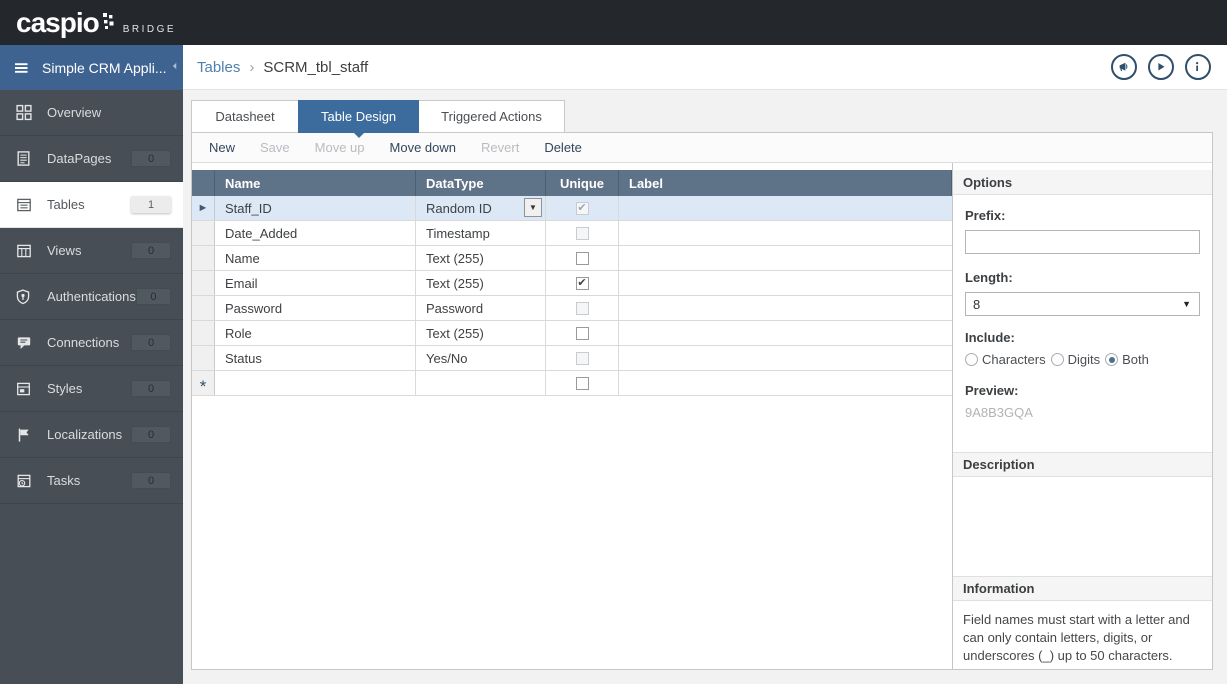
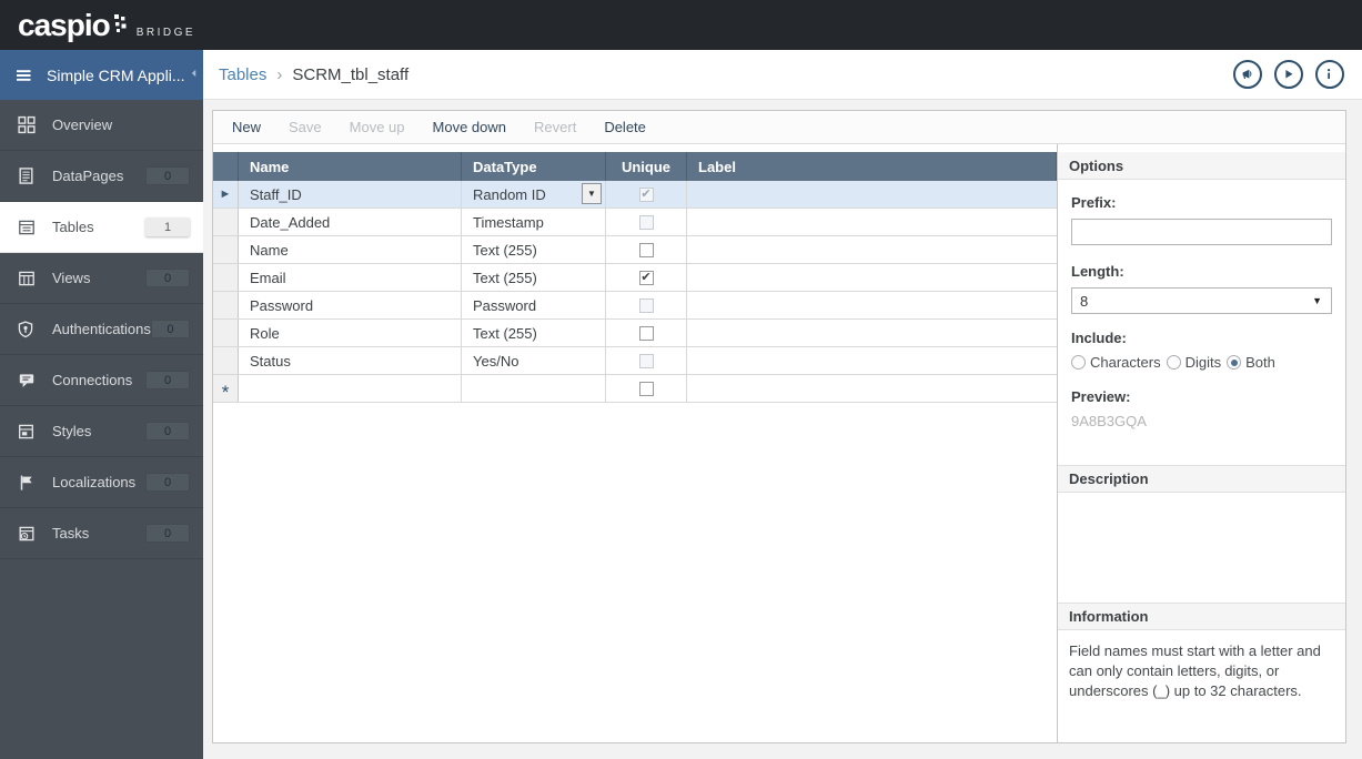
  caspio
  BRIDGE
  Simple CRM Appli...
  Overview
  DataPages
  0
  Tables
  1
  Views
  0
  Authentications
  0
  Connections
  0
  Styles
  0
  Localizations
  0
  Tasks
  0
  Tables
  ›
  SCRM_tbl_staff
- Datasheet
- Table Design
- Triggered Actions
  New
  Save
  Move up
  Move down
  Revert
  Delete
  Name
  DataType
  Unique
  Label
  ►
  Staff_ID
  Random ID
  ▼
  ✔
  Date_Added
  Timestamp
  Name
  Text (255)
  Email
  Text (255)
  ✔
  Password
  Password
  Role
  Text (255)
  Status
  Yes/No
  *
  Options
  Prefix:
  Length:
  8
  ▼
  Include:
  Characters
  Digits
  Both
  Preview:
  9A8B3GQA
  Description
  Information
- Field names must start with a letter and can only contain letters, digits, or underscores (_) up to 50 characters.
+ Field names must start with a letter and can only contain letters, digits, or underscores (_) up to 32 characters.
